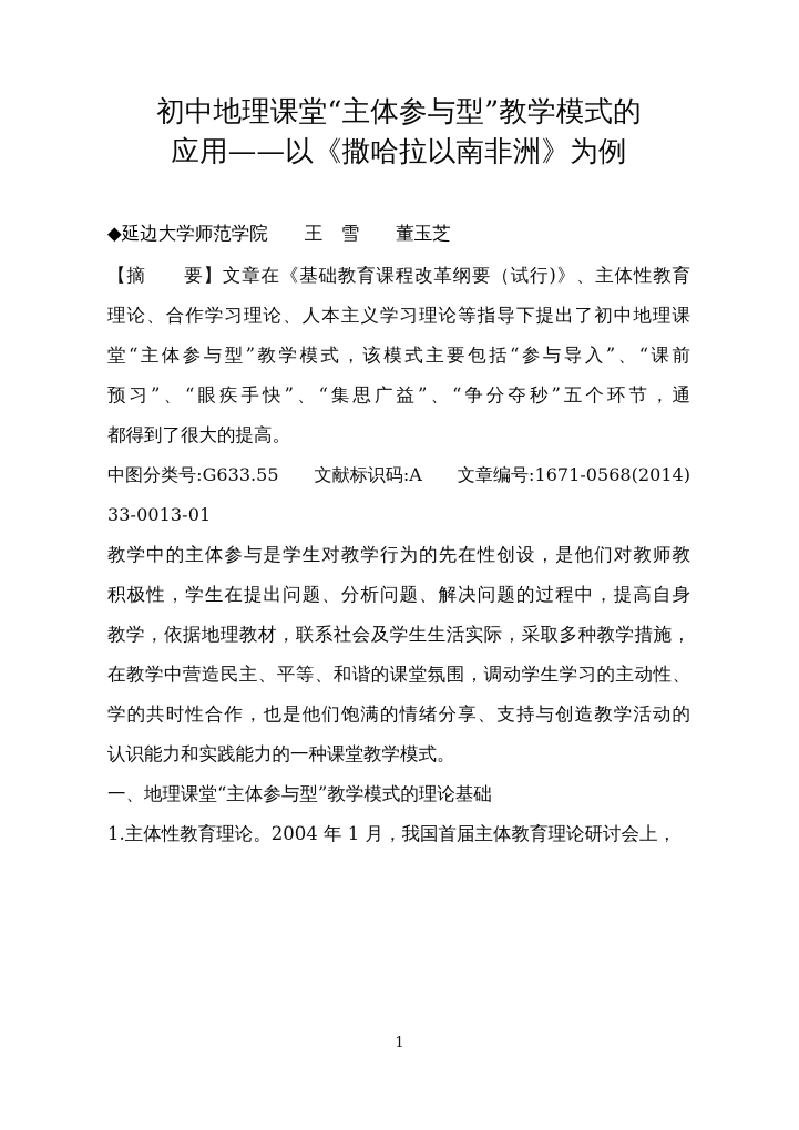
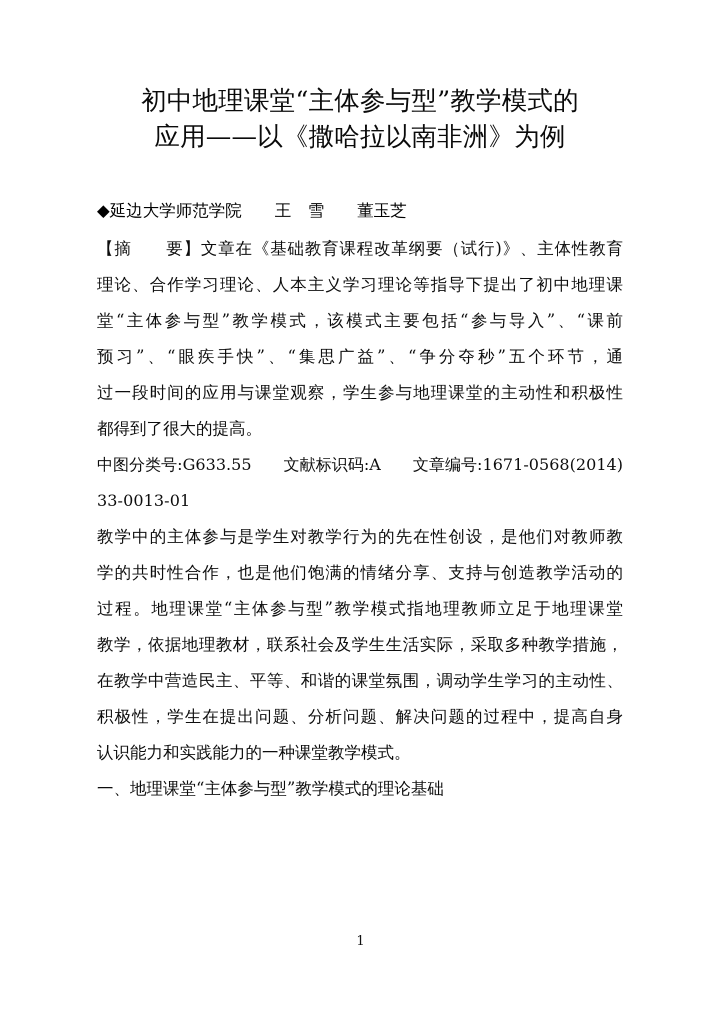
  初中地理课堂“主体参与型”教学模式的
  应用——以《撒哈拉以南非洲》为例
  ◆延边大学师范学院 王 雪 董玉芝
  【摘 要】文章在《基础教育课程改革纲要（试行)》、主体性教育
  理论、合作学习理论、人本主义学习理论等指导下提出了初中地理课
  堂“主体参与型”教学模式，该模式主要包括“参与导入”、“课前
  预习”、“眼疾手快”、“集思广益”、“争分夺秒”五个环节，通
+ 过一段时间的应用与课堂观察，学生参与地理课堂的主动性和积极性
  都得到了很大的提高。
  中图分类号:G633.55 文献标识码:A 文章编号:1671-0568(2014)
  33-0013-01
  教学中的主体参与是学生对教学行为的先在性创设，是他们对教师教
- 积极性，学生在提出问题、分析问题、解决问题的过程中，提高自身
+ 学的共时性合作，也是他们饱满的情绪分享、支持与创造教学活动的
+ 过程。地理课堂“主体参与型”教学模式指地理教师立足于地理课堂
  教学，依据地理教材，联系社会及学生生活实际，采取多种教学措施，
  在教学中营造民主、平等、和谐的课堂氛围，调动学生学习的主动性、
- 学的共时性合作，也是他们饱满的情绪分享、支持与创造教学活动的
+ 积极性，学生在提出问题、分析问题、解决问题的过程中，提高自身
  认识能力和实践能力的一种课堂教学模式。
  一、地理课堂“主体参与型”教学模式的理论基础
- 1.主体性教育理论。2004 年 1 月，我国首届主体教育理论研讨会上，
  1
